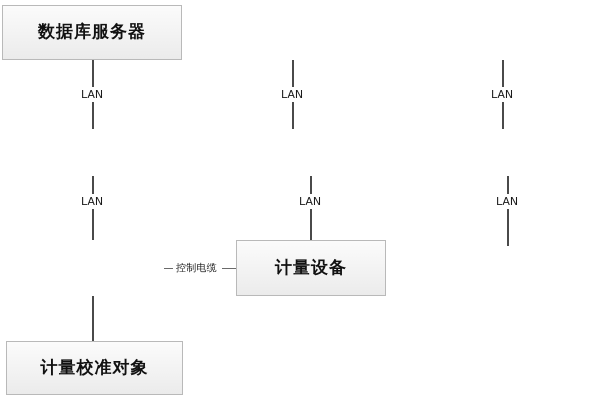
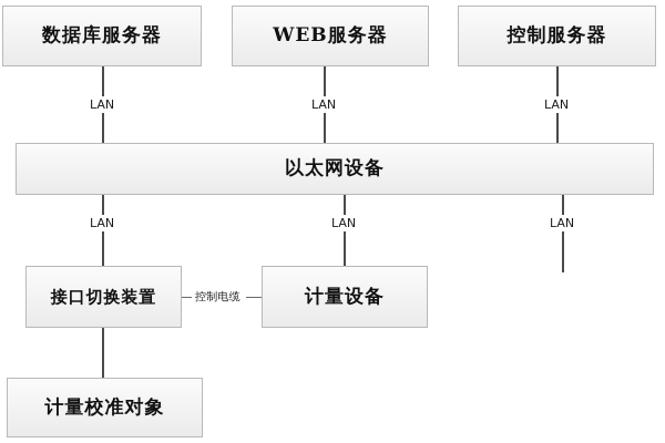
  数据库服务器
+ WEB服务器
+ 控制服务器
+ 以太网设备
+ 接口切换装置
  计量设备
  计量校准对象
  LAN
  LAN
  LAN
  LAN
  LAN
  LAN
  控制电缆
